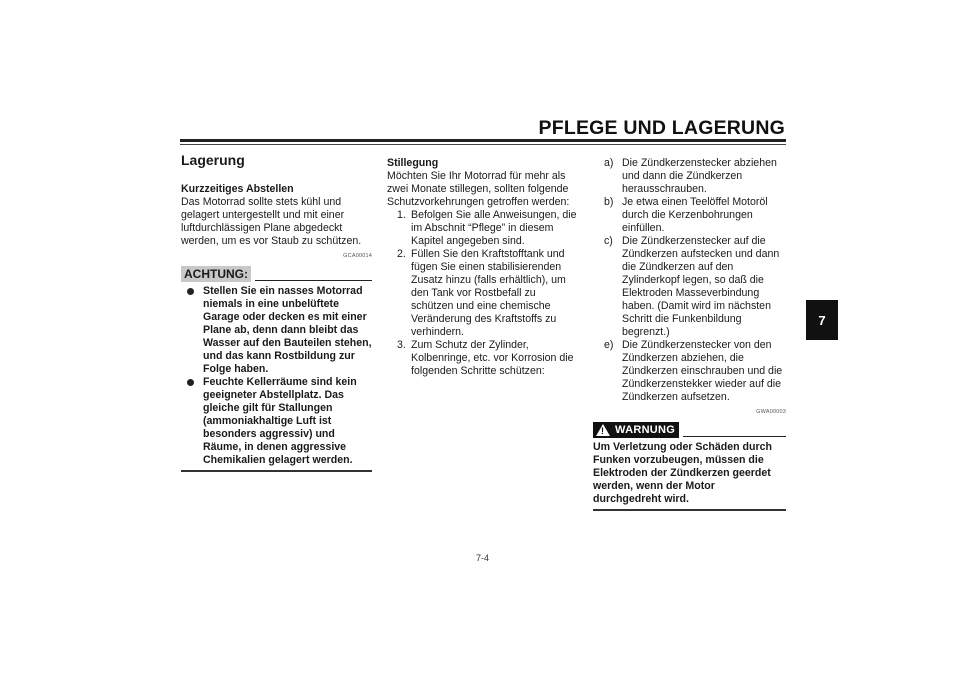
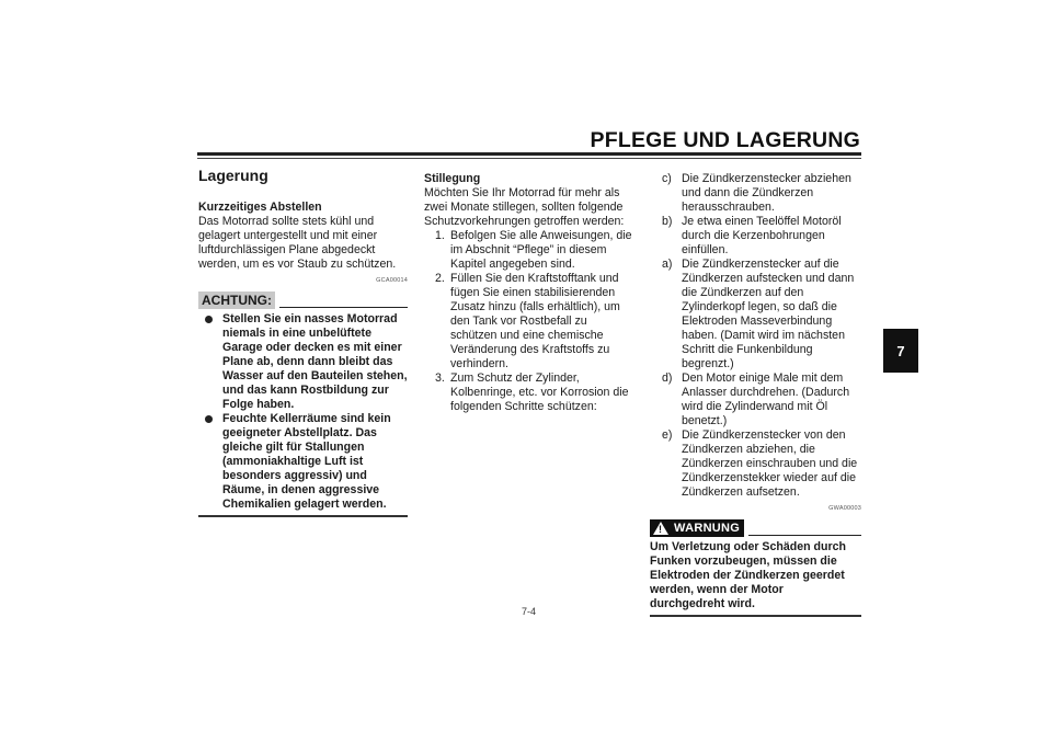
  PFLEGE UND LAGERUNG
  Lagerung
  Kurzzeitiges Abstellen
  Das Motorrad sollte stets kühl und gelagert untergestellt und mit einer luftdurchlässigen Plane abgedeckt werden, um es vor Staub zu schützen.
  ACHTUNG:
  Stellen Sie ein nasses Motorrad niemals in eine unbelüftete Garage oder decken es mit einer Plane ab, denn dann bleibt das Wasser auf den Bauteilen stehen, und das kann Rostbildung zur Folge haben.
  Feuchte Kellerräume sind kein geeigneter Abstellplatz. Das gleiche gilt für Stallungen (ammoniakhaltige Luft ist besonders aggressiv) und Räume, in denen aggressive Chemikalien gelagert werden.
  Stillegung
  Möchten Sie Ihr Motorrad für mehr als zwei Monate stillegen, sollten folgende Schutzvorkehrungen getroffen werden:
  1.
  Befolgen Sie alle Anweisungen, die im Abschnit “Pflege” in diesem Kapitel angegeben sind.
  2.
  Füllen Sie den Kraftstofftank und fügen Sie einen stabilisierenden Zusatz hinzu (falls erhältlich), um den Tank vor Rostbefall zu schützen und eine chemische Veränderung des Kraftstoffs zu verhindern.
  3.
  Zum Schutz der Zylinder, Kolbenringe, etc. vor Korrosion die folgenden Schritte schützen:
- a)
+ c)
  Die Zündkerzenstecker abziehen und dann die Zündkerzen herausschrauben.
  b)
  Je etwa einen Teelöffel Motoröl durch die Kerzenbohrungen einfüllen.
- c)
+ a)
  Die Zündkerzenstecker auf die Zündkerzen aufstecken und dann die Zündkerzen auf den Zylinderkopf legen, so daß die Elektroden Masseverbindung haben. (Damit wird im nächsten Schritt die Funkenbildung begrenzt.)
+ d)
+ Den Motor einige Male mit dem Anlasser durchdrehen. (Dadurch wird die Zylinderwand mit Öl benetzt.)
  e)
  Die Zündkerzenstecker von den Zündkerzen abziehen, die Zündkerzen einschrauben und die Zündkerzenstekker wieder auf die Zündkerzen aufsetzen.
  !
  WARNUNG
  Um Verletzung oder Schäden durch Funken vorzubeugen, müssen die Elektroden der Zündkerzen geerdet werden, wenn der Motor durchgedreht wird.
  7
  7-4
